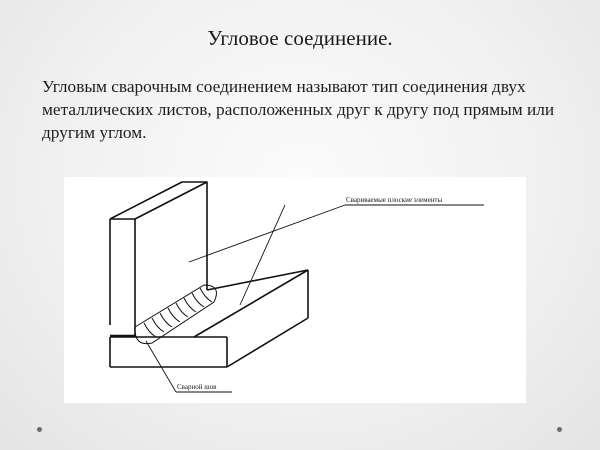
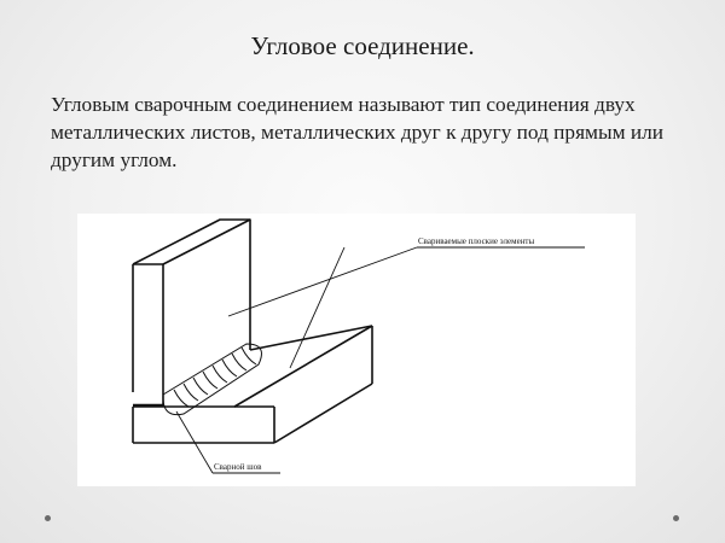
  Угловое соединение.
- Угловым сварочным соединением называют тип соединения двух металлических листов, расположенных друг к другу под прямым или другим углом.
+ Угловым сварочным соединением называют тип соединения двух металлических листов, металлических друг к другу под прямым или другим углом.
  Свариваемые плоские элементы
  Сварной шов
